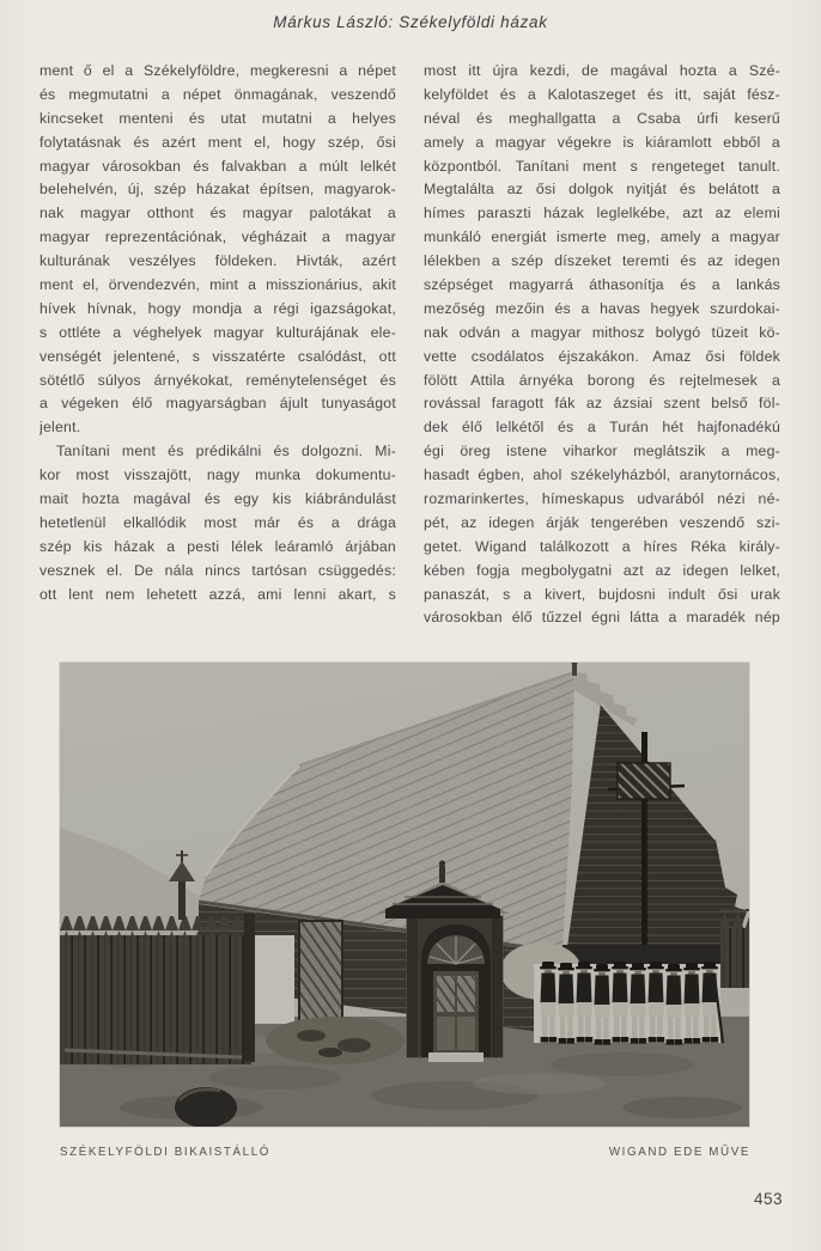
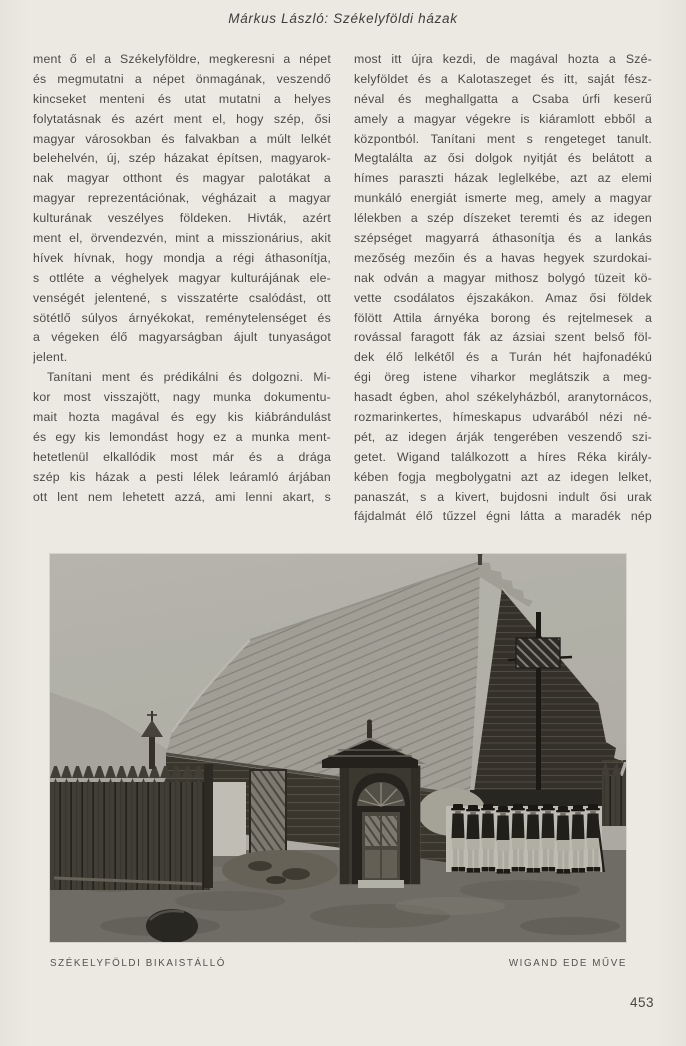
  Márkus László: Székelyföldi házak
  ment ő el a Székelyföldre, megkeresni a népet
  és megmutatni a népet önmagának, veszendő
  kincseket menteni és utat mutatni a helyes
  folytatásnak és azért ment el, hogy szép, ősi
  magyar városokban és falvakban a múlt lelkét
  belehelvén, új, szép házakat építsen, magyarok-
  nak magyar otthont és magyar palotákat a
  magyar reprezentációnak, végházait a magyar
  kulturának veszélyes földeken. Hivták, azért
  ment el, örvendezvén, mint a misszionárius, akit
- hívek hívnak, hogy mondja a régi igazságokat,
+ hívek hívnak, hogy mondja a régi áthasonítja,
  s ottléte a véghelyek magyar kulturájának ele-
  venségét jelentené, s visszatérte csalódást, ott
  sötétlő súlyos árnyékokat, reménytelenséget és
  a végeken élő magyarságban ájult tunyaságot
  jelent.
  Tanítani ment és prédikálni és dolgozni. Mi-
  kor most visszajött, nagy munka dokumentu-
  mait hozta magával és egy kis kiábrándulást
+ és egy kis lemondást hogy ez a munka ment-
  hetetlenül elkallódik most már és a drága
  szép kis házak a pesti lélek leáramló árjában
- vesznek el. De nála nincs tartósan csüggedés:
  ott lent nem lehetett azzá, ami lenni akart, s
  most itt újra kezdi, de magával hozta a Szé-
  kelyföldet és a Kalotaszeget és itt, saját fész-
  néval és meghallgatta a Csaba úrfi keserű
  amely a magyar végekre is kiáramlott ebből a
  központból. Tanítani ment s rengeteget tanult.
  Megtalálta az ősi dolgok nyitját és belátott a
  hímes paraszti házak leglelkébe, azt az elemi
  munkáló energiát ismerte meg, amely a magyar
  lélekben a szép díszeket teremti és az idegen
  szépséget magyarrá áthasonítja és a lankás
  mezőség mezőin és a havas hegyek szurdokai-
  nak odván a magyar mithosz bolygó tüzeit kö-
  vette csodálatos éjszakákon. Amaz ősi földek
  fölött Attila árnyéka borong és rejtelmesek a
  rovással faragott fák az ázsiai szent belső föl-
  dek élő lelkétől és a Turán hét hajfonadékú
  égi öreg istene viharkor meglátszik a meg-
  hasadt égben, ahol székelyházból, aranytornácos,
  rozmarinkertes, hímeskapus udvarából nézi né-
  pét, az idegen árják tengerében veszendő szi-
  getet. Wigand találkozott a híres Réka király-
  kében fogja megbolygatni azt az idegen lelket,
  panaszát, s a kivert, bujdosni indult ősi urak
- városokban élő tűzzel égni látta a maradék nép
+ fájdalmát élő tűzzel égni látta a maradék nép
  SZÉKELYFÖLDI BIKAISTÁLLÓ
  WIGAND EDE MŰVE
  453
